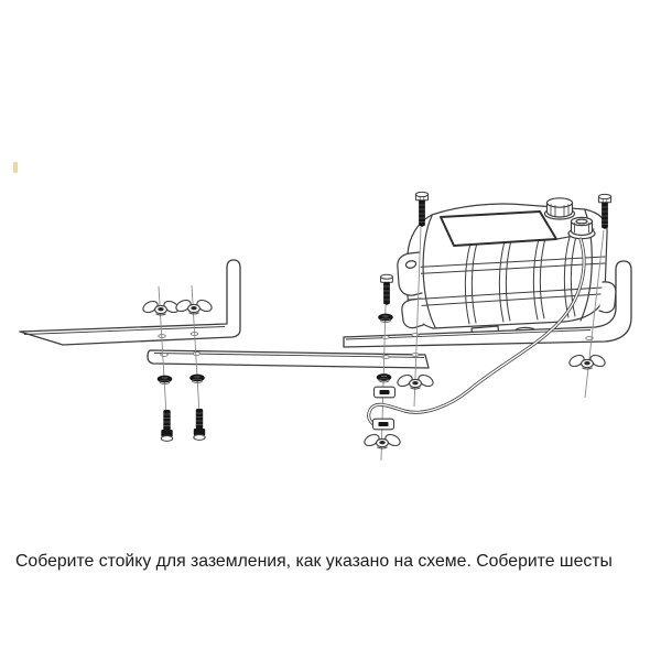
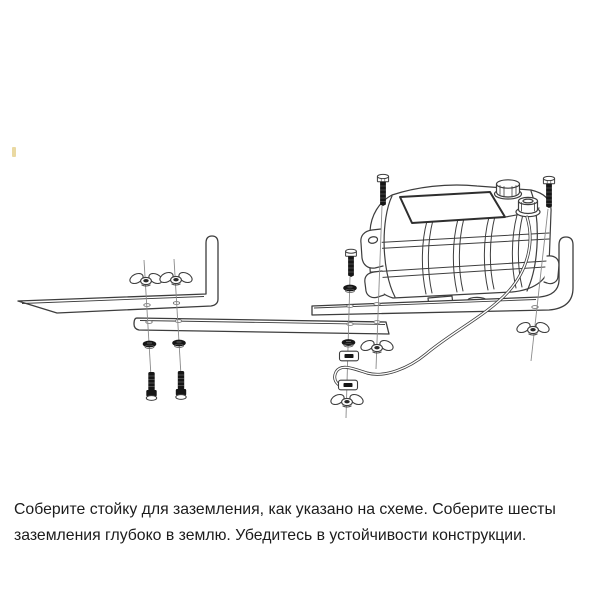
  Соберите стойку для заземления, как указано на схеме. Соберите шесты
+ заземления глубоко в землю. Убедитесь в устойчивости конструкции.
